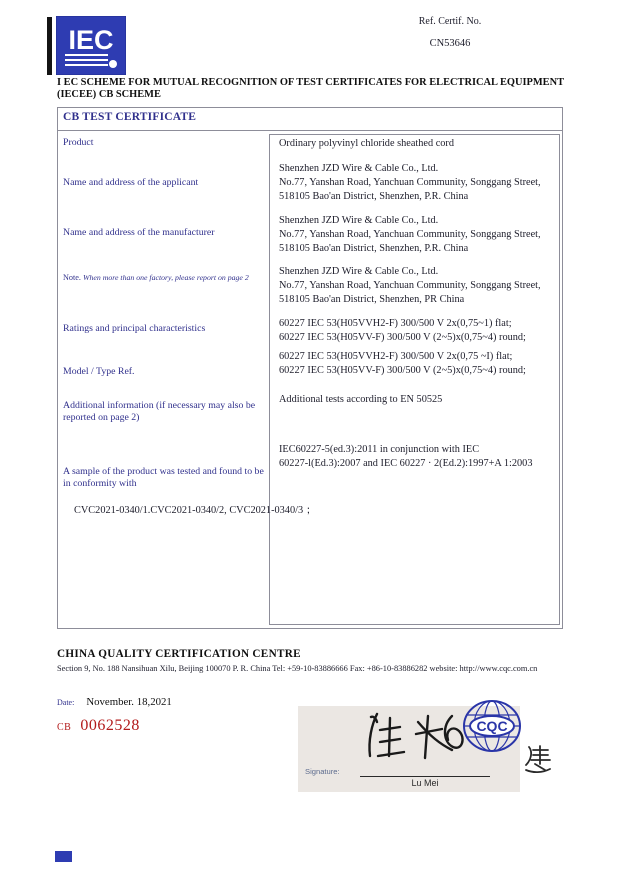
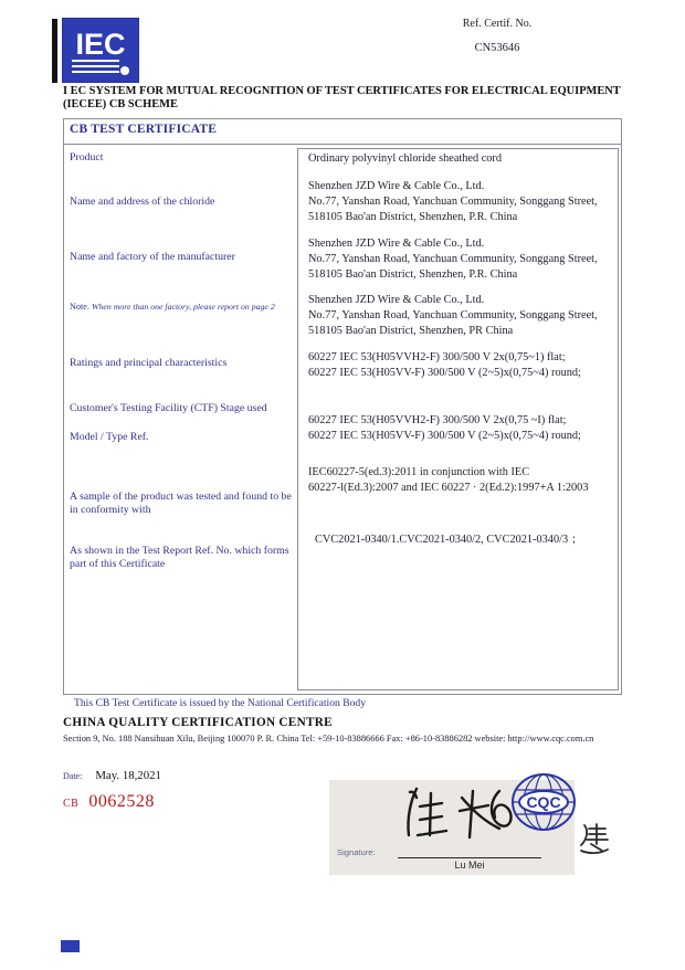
  IEC
  Ref. Certif. No.
  CN53646
- I EC SCHEME FOR MUTUAL RECOGNITION OF TEST CERTIFICATES FOR ELECTRICAL EQUIPMENT
+ I EC SYSTEM FOR MUTUAL RECOGNITION OF TEST CERTIFICATES FOR ELECTRICAL EQUIPMENT
  (IECEE) CB SCHEME
  CB TEST CERTIFICATE
  Product
  Ordinary polyvinyl chloride sheathed cord
- Name and address of the applicant
+ Name and address of the chloride
  Shenzhen JZD Wire & Cable Co., Ltd.
  No.77, Yanshan Road, Yanchuan Community, Songgang Street,
  518105 Bao'an District, Shenzhen, P.R. China
- Name and address of the manufacturer
+ Name and factory of the manufacturer
  Shenzhen JZD Wire & Cable Co., Ltd.
  No.77, Yanshan Road, Yanchuan Community, Songgang Street,
  518105 Bao'an District, Shenzhen, P.R. China
  Note. When more than one factory, please report on page 2
  Shenzhen JZD Wire & Cable Co., Ltd.
  No.77, Yanshan Road, Yanchuan Community, Songgang Street,
  518105 Bao'an District, Shenzhen, PR China
  Ratings and principal characteristics
  60227 IEC 53(H05VVH2-F) 300/500 V 2x(0,75~1) flat;
  60227 IEC 53(H05VV-F) 300/500 V (2~5)x(0,75~4) round;
+ Customer's Testing Facility (CTF) Stage used
  Model / Type Ref.
  60227 IEC 53(H05VVH2-F) 300/500 V 2x(0,75 ~I) flat;
  60227 IEC 53(H05VV-F) 300/500 V (2~5)x(0,75~4) round;
- Additional information (if necessary may also be reported on page 2)
- Additional tests according to EN 50525
  A sample of the product was tested and found to be in conformity with
  IEC60227-5(ed.3):2011 in conjunction with IEC
  60227-l(Ed.3):2007 and IEC 60227 · 2(Ed.2):1997+A 1:2003
+ As shown in the Test Report Ref. No. which forms part of this Certificate
  CVC2021-0340/1.CVC2021-0340/2, CVC2021-0340/3；
+ This CB Test Certificate is issued by the National Certification Body
  CHINA QUALITY CERTIFICATION CENTRE
  Section 9, No. 188 Nansihuan Xilu, Beijing 100070 P. R. China Tel: +59-10-83886666 Fax: +86-10-83886282 website: http://www.cqc.com.cn
- Date: November. 18,2021
+ Date: May. 18,2021
  CB 0062528
  Signature:
  Lu Mei
  CQC
